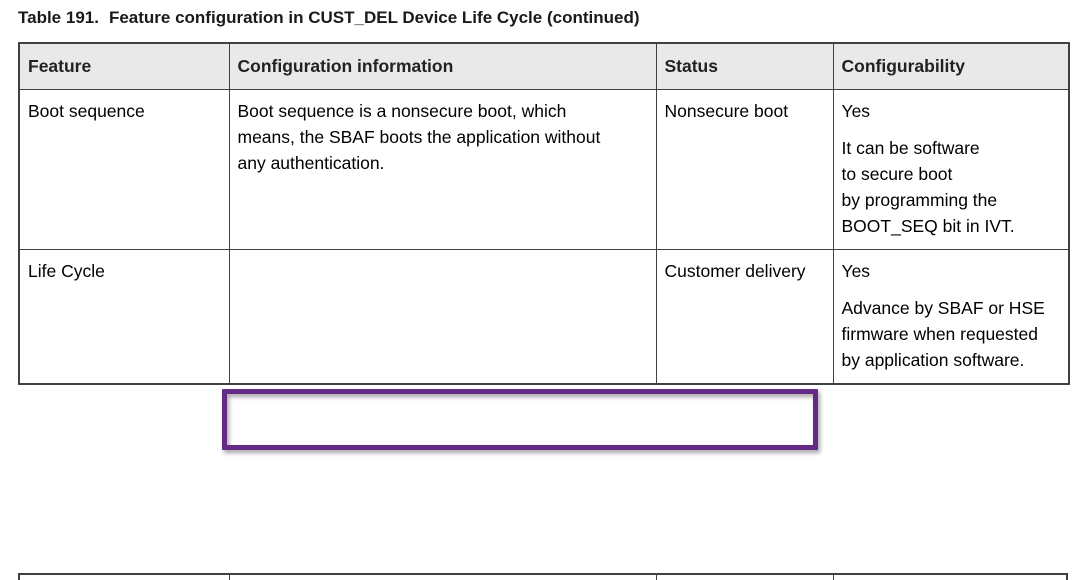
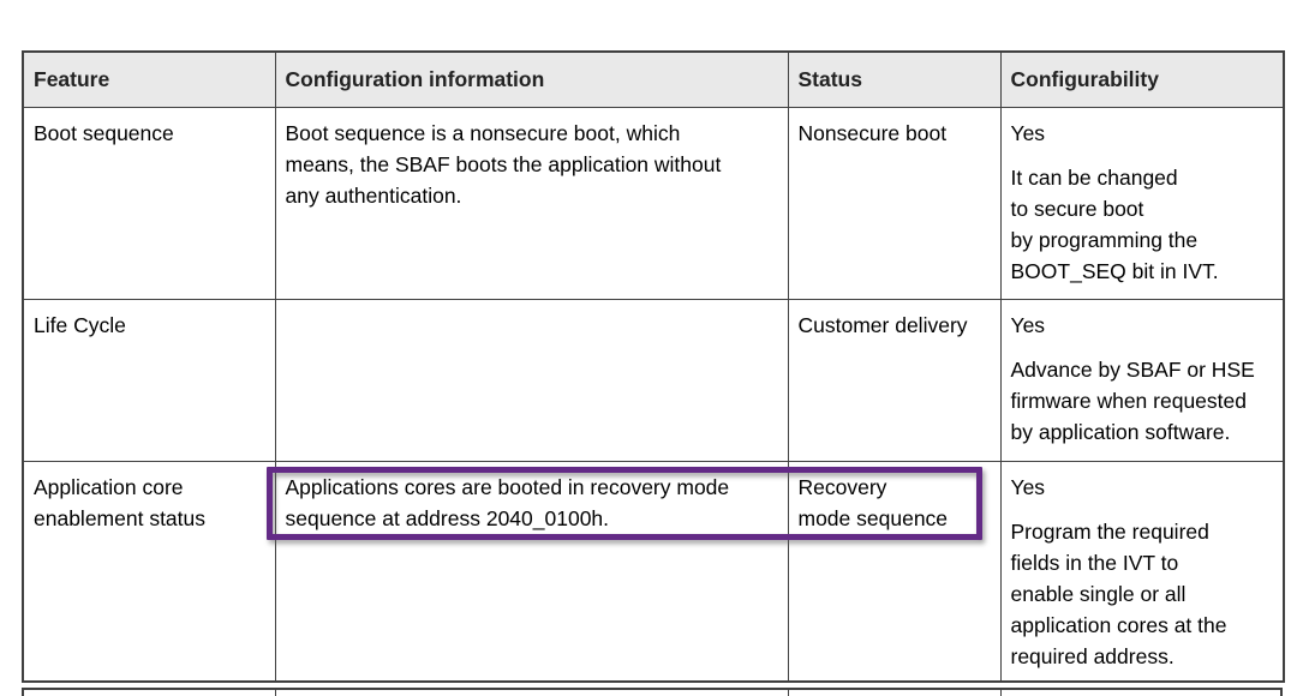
- Table 191. Feature configuration in CUST_DEL Device Life Cycle (continued)
  Feature	Configuration information	Status	Configurability
- Boot sequence	Boot sequence is a nonsecure boot, which means, the SBAF boots the application without any authentication.	Nonsecure boot	Yes It can be software to secure boot by programming the BOOT_SEQ bit in IVT.
+ Boot sequence	Boot sequence is a nonsecure boot, which means, the SBAF boots the application without any authentication.	Nonsecure boot	Yes It can be changed to secure boot by programming the BOOT_SEQ bit in IVT.
  Life Cycle		Customer delivery	Yes Advance by SBAF or HSE firmware when requested by application software.
+ Application core enablement status	Applications cores are booted in recovery mode sequence at address 2040_0100h.	Recovery mode sequence	Yes Program the required fields in the IVT to enable single or all application cores at the required address.
